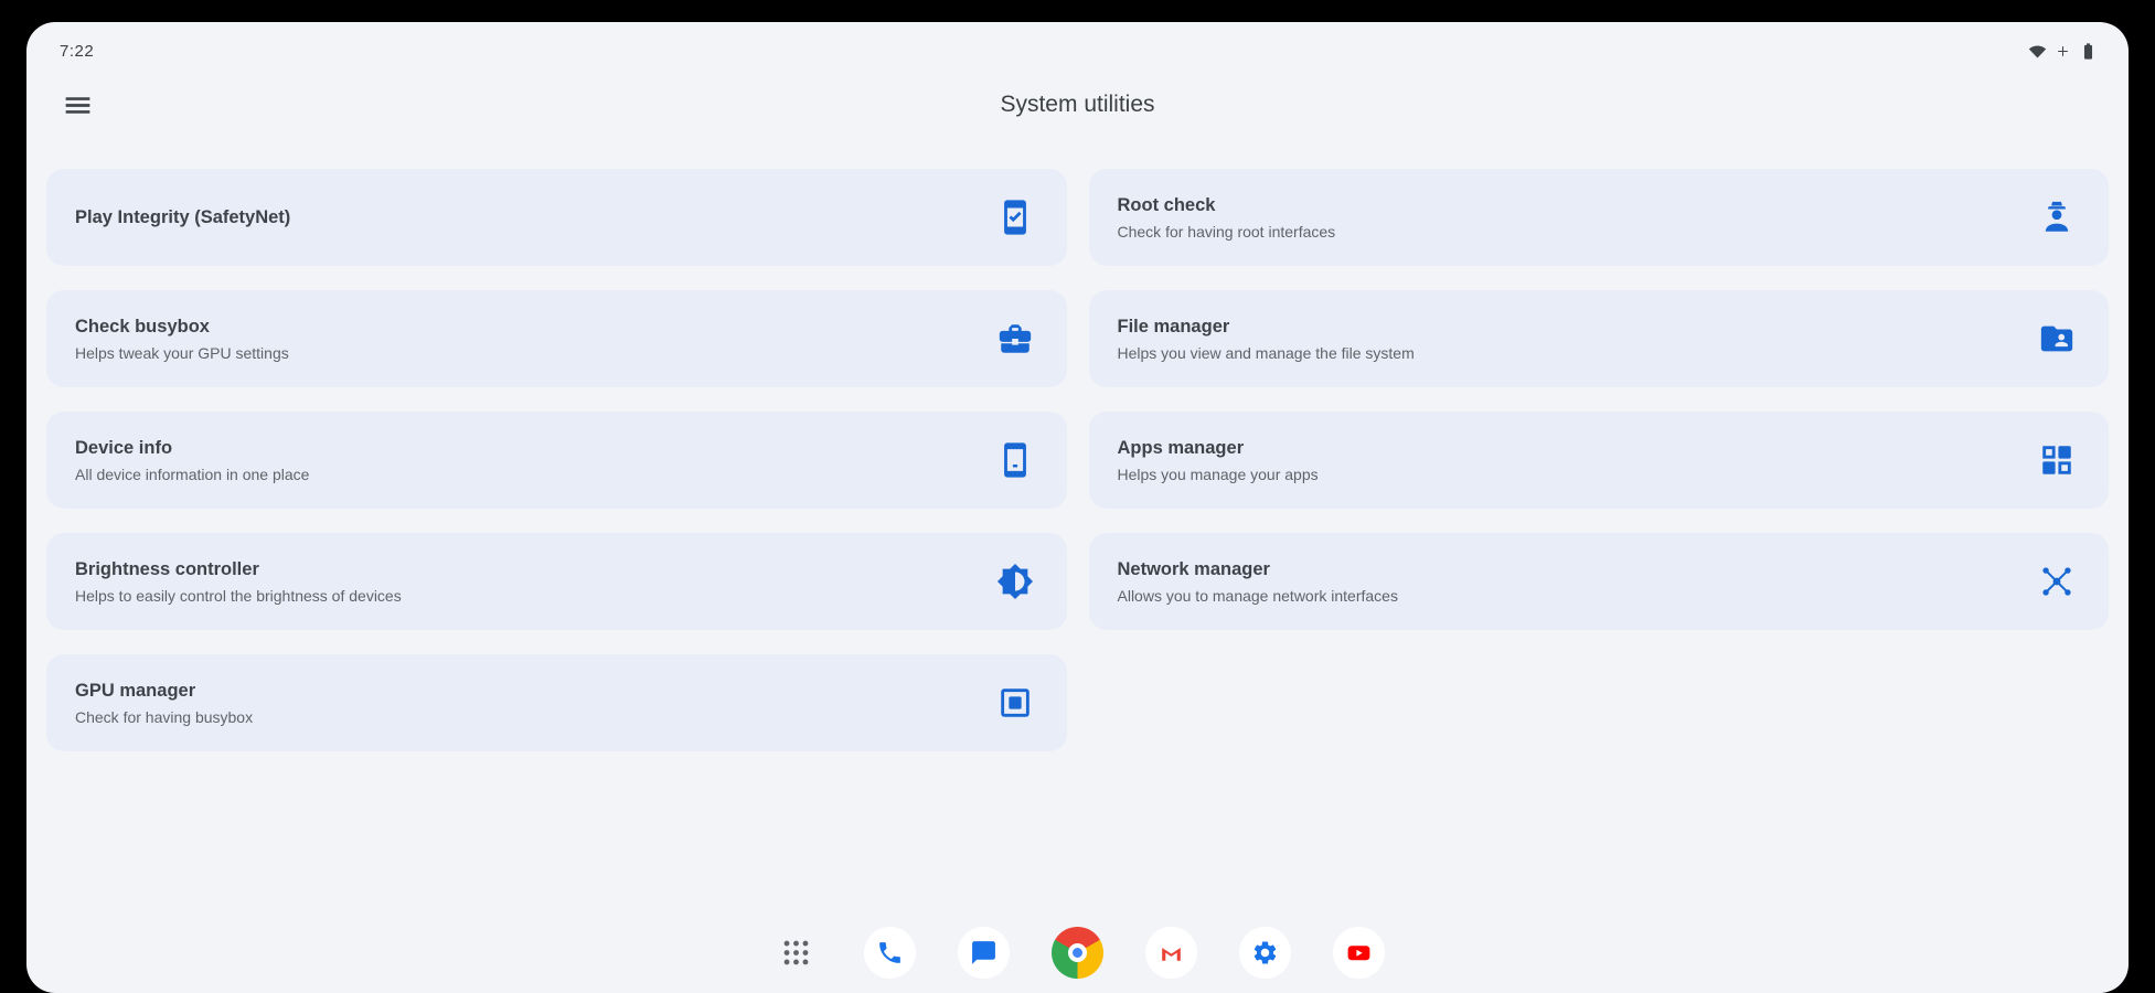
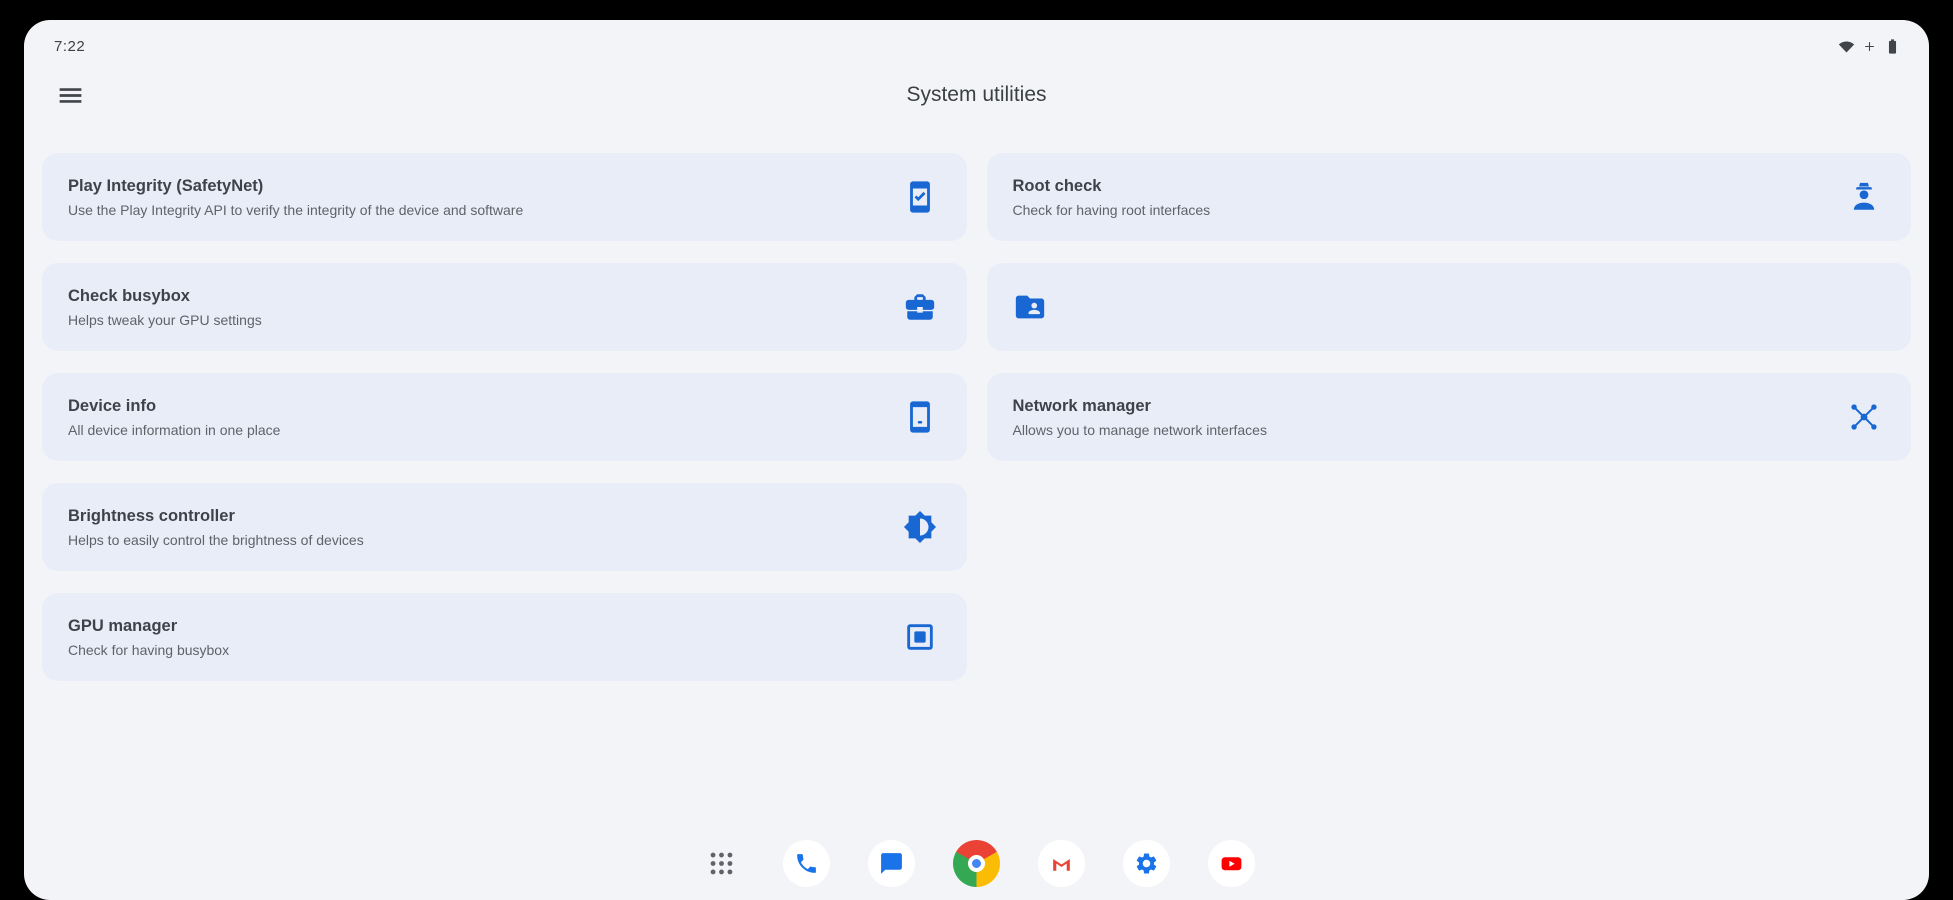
  7:22
  System utilities
  Play Integrity (SafetyNet)
+ Use the Play Integrity API to verify the integrity of the device and software
  Check busybox
  Helps tweak your GPU settings
  Device info
  All device information in one place
  Brightness controller
  Helps to easily control the brightness of devices
  GPU manager
  Check for having busybox
  Root check
  Check for having root interfaces
- File manager
- Helps you view and manage the file system
- Apps manager
- Helps you manage your apps
  Network manager
  Allows you to manage network interfaces
